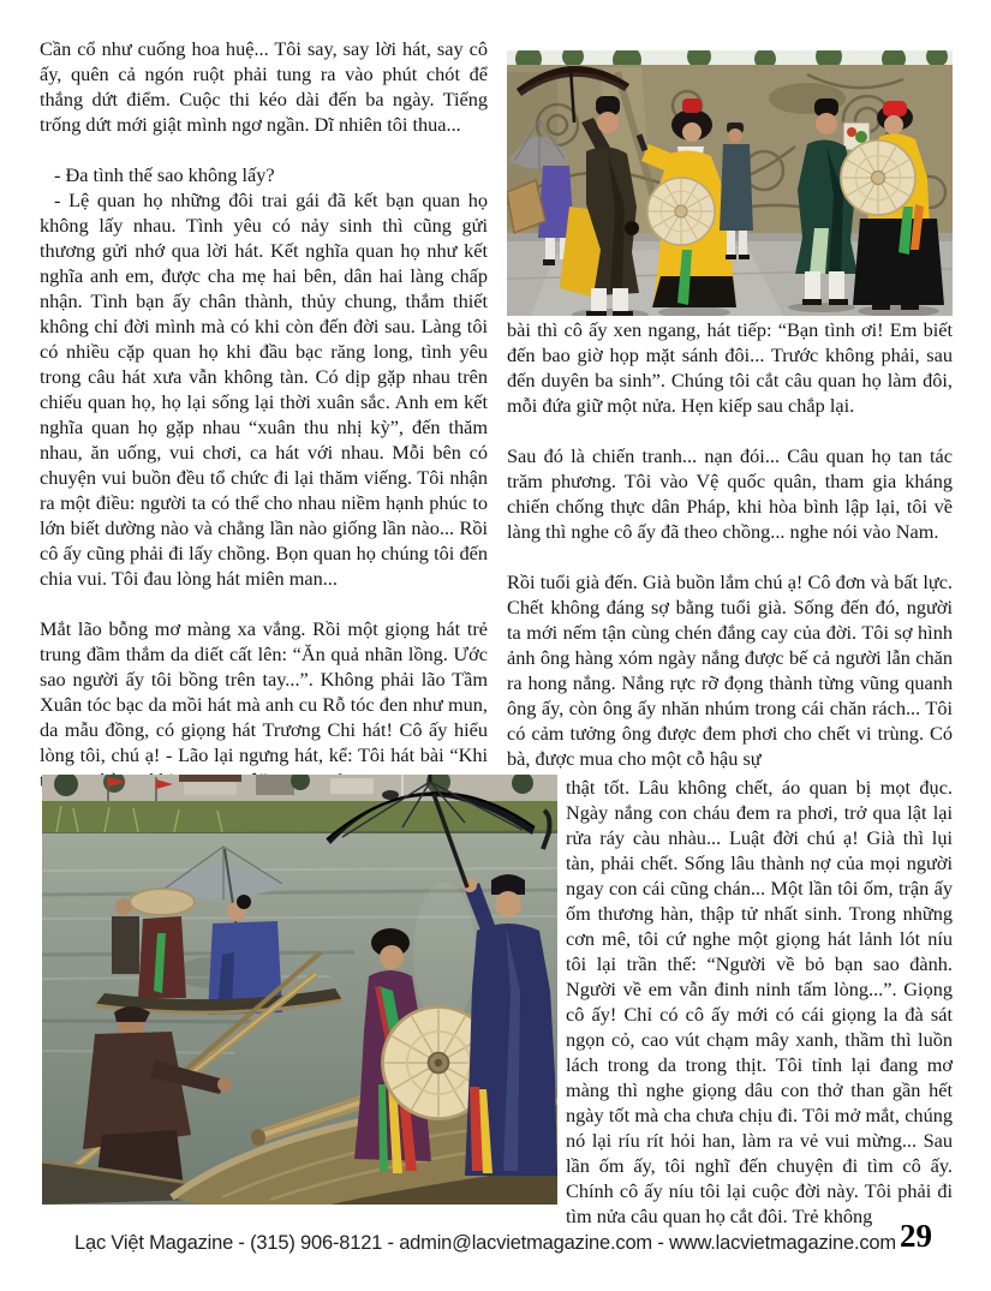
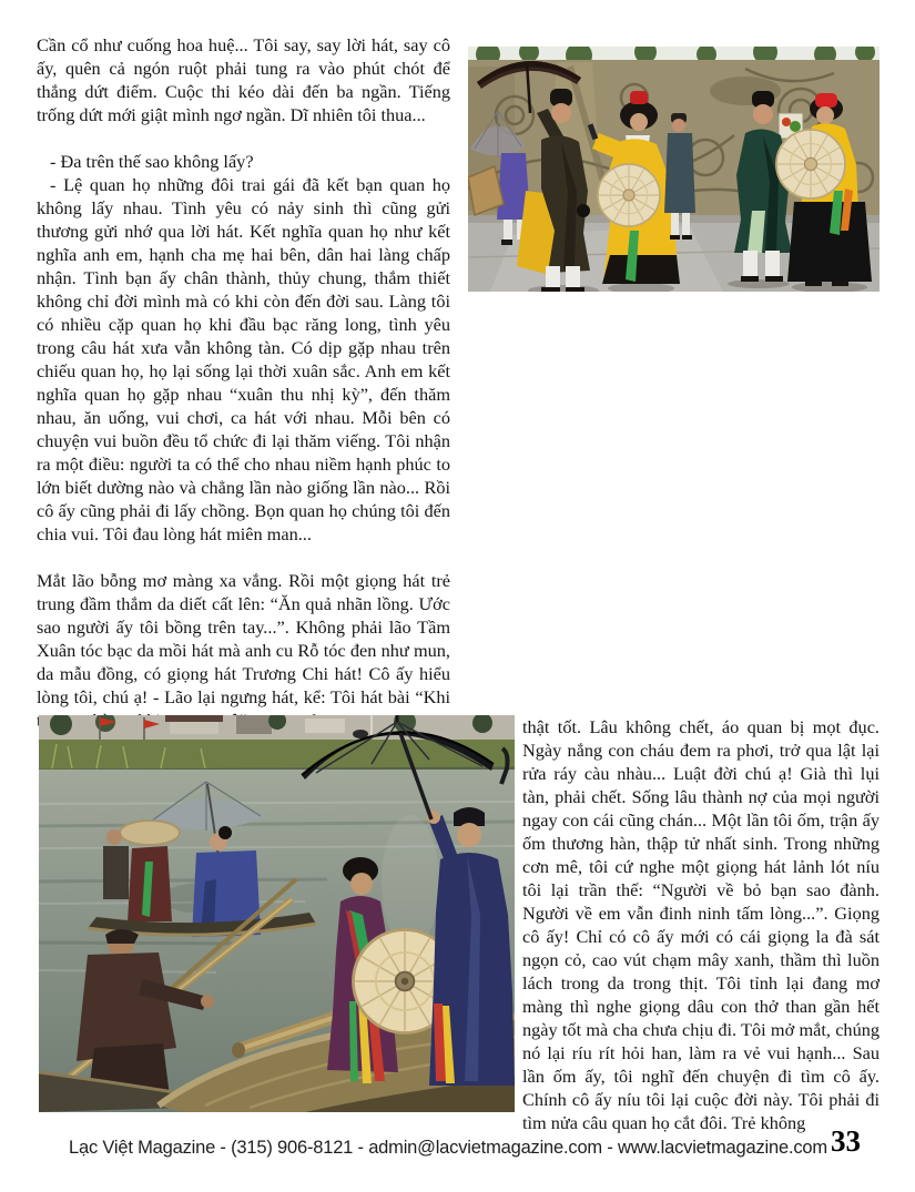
- Cần cổ như cuống hoa huệ... Tôi say, say lời hát, say cô ấy, quên cả ngón ruột phải tung ra vào phút chót để thắng dứt điểm. Cuộc thi kéo dài đến ba ngày. Tiếng trống dứt mới giật mình ngơ ngần. Dĩ nhiên tôi thua...
+ Cần cổ như cuống hoa huệ... Tôi say, say lời hát, say cô ấy, quên cả ngón ruột phải tung ra vào phút chót để thắng dứt điểm. Cuộc thi kéo dài đến ba ngần. Tiếng trống dứt mới giật mình ngơ ngần. Dĩ nhiên tôi thua...
- - Đa tình thế sao không lấy?
+ - Đa trên thế sao không lấy?
- - Lệ quan họ những đôi trai gái đã kết bạn quan họ không lấy nhau. Tình yêu có nảy sinh thì cũng gửi thương gửi nhớ qua lời hát. Kết nghĩa quan họ như kết nghĩa anh em, được cha mẹ hai bên, dân hai làng chấp nhận. Tình bạn ấy chân thành, thủy chung, thắm thiết không chỉ đời mình mà có khi còn đến đời sau. Làng tôi có nhiều cặp quan họ khi đầu bạc răng long, tình yêu trong câu hát xưa vẫn không tàn. Có dịp gặp nhau trên chiếu quan họ, họ lại sống lại thời xuân sắc. Anh em kết nghĩa quan họ gặp nhau “xuân thu nhị kỳ”, đến thăm nhau, ăn uống, vui chơi, ca hát với nhau. Mỗi bên có chuyện vui buồn đều tổ chức đi lại thăm viếng. Tôi nhận ra một điều: người ta có thể cho nhau niềm hạnh phúc to lớn biết dường nào và chẳng lần nào giống lần nào... Rồi cô ấy cũng phải đi lấy chồng. Bọn quan họ chúng tôi đến chia vui. Tôi đau lòng hát miên man...
+ - Lệ quan họ những đôi trai gái đã kết bạn quan họ không lấy nhau. Tình yêu có nảy sinh thì cũng gửi thương gửi nhớ qua lời hát. Kết nghĩa quan họ như kết nghĩa anh em, hạnh cha mẹ hai bên, dân hai làng chấp nhận. Tình bạn ấy chân thành, thủy chung, thắm thiết không chỉ đời mình mà có khi còn đến đời sau. Làng tôi có nhiều cặp quan họ khi đầu bạc răng long, tình yêu trong câu hát xưa vẫn không tàn. Có dịp gặp nhau trên chiếu quan họ, họ lại sống lại thời xuân sắc. Anh em kết nghĩa quan họ gặp nhau “xuân thu nhị kỳ”, đến thăm nhau, ăn uống, vui chơi, ca hát với nhau. Mỗi bên có chuyện vui buồn đều tổ chức đi lại thăm viếng. Tôi nhận ra một điều: người ta có thể cho nhau niềm hạnh phúc to lớn biết dường nào và chẳng lần nào giống lần nào... Rồi cô ấy cũng phải đi lấy chồng. Bọn quan họ chúng tôi đến chia vui. Tôi đau lòng hát miên man...
  Mắt lão bỗng mơ màng xa vắng. Rồi một giọng hát trẻ trung đầm thắm da diết cất lên: “Ăn quả nhãn lồng. Ước sao người ấy tôi bồng trên tay...”. Không phải lão Tầm Xuân tóc bạc da mồi hát mà anh cu Rỗ tóc đen như mun, da mẫu đồng, có giọng hát Trương Chi hát! Cô ấy hiểu lòng tôi, chú ạ! - Lão lại ngưng hát, kể: Tôi hát bài “Khi
- bài thì cô ấy xen ngang, hát tiếp: “Bạn tình ơi! Em biết đến bao giờ họp mặt sánh đôi... Trước không phải, sau đến duyên ba sinh”. Chúng tôi cắt câu quan họ làm đôi, mỗi đứa giữ một nửa. Hẹn kiếp sau chắp lại.
- Sau đó là chiến tranh... nạn đói... Câu quan họ tan tác trăm phương. Tôi vào Vệ quốc quân, tham gia kháng chiến chống thực dân Pháp, khi hòa bình lập lại, tôi về làng thì nghe cô ấy đã theo chồng... nghe nói vào Nam.
- Rồi tuổi già đến. Già buồn lắm chú ạ! Cô đơn và bất lực. Chết không đáng sợ bằng tuổi già. Sống đến đó, người ta mới nếm tận cùng chén đắng cay của đời. Tôi sợ hình ảnh ông hàng xóm ngày nắng được bế cả người lẫn chăn ra hong nắng. Nắng rực rỡ đọng thành từng vũng quanh ông ấy, còn ông ấy nhăn nhúm trong cái chăn rách... Tôi có cảm tưởng ông được đem phơi cho chết vi trùng. Có bà, được mua cho một cỗ hậu sự
- thật tốt. Lâu không chết, áo quan bị mọt đục. Ngày nắng con cháu đem ra phơi, trở qua lật lại rửa ráy càu nhàu... Luật đời chú ạ! Già thì lụi tàn, phải chết. Sống lâu thành nợ của mọi người ngay con cái cũng chán... Một lần tôi ốm, trận ấy ốm thương hàn, thập tử nhất sinh. Trong những cơn mê, tôi cứ nghe một giọng hát lảnh lót níu tôi lại trần thế: “Người về bỏ bạn sao đành. Người về em vẫn đinh ninh tấm lòng...”. Giọng cô ấy! Chỉ có cô ấy mới có cái giọng la đà sát ngọn cỏ, cao vút chạm mây xanh, thầm thì luồn lách trong da trong thịt. Tôi tỉnh lại đang mơ màng thì nghe giọng dâu con thở than gần hết ngày tốt mà cha chưa chịu đi. Tôi mở mắt, chúng nó lại ríu rít hỏi han, làm ra vẻ vui mừng... Sau lần ốm ấy, tôi nghĩ đến chuyện đi tìm cô ấy. Chính cô ấy níu tôi lại cuộc đời này. Tôi phải đi tìm nửa câu quan họ cắt đôi. Trẻ không
+ thật tốt. Lâu không chết, áo quan bị mọt đục. Ngày nắng con cháu đem ra phơi, trở qua lật lại rửa ráy càu nhàu... Luật đời chú ạ! Già thì lụi tàn, phải chết. Sống lâu thành nợ của mọi người ngay con cái cũng chán... Một lần tôi ốm, trận ấy ốm thương hàn, thập tử nhất sinh. Trong những cơn mê, tôi cứ nghe một giọng hát lảnh lót níu tôi lại trần thế: “Người về bỏ bạn sao đành. Người về em vẫn đinh ninh tấm lòng...”. Giọng cô ấy! Chỉ có cô ấy mới có cái giọng la đà sát ngọn cỏ, cao vút chạm mây xanh, thầm thì luồn lách trong da trong thịt. Tôi tỉnh lại đang mơ màng thì nghe giọng dâu con thở than gần hết ngày tốt mà cha chưa chịu đi. Tôi mở mắt, chúng nó lại ríu rít hỏi han, làm ra vẻ vui hạnh... Sau lần ốm ấy, tôi nghĩ đến chuyện đi tìm cô ấy. Chính cô ấy níu tôi lại cuộc đời này. Tôi phải đi tìm nửa câu quan họ cắt đôi. Trẻ không
  Lạc Việt Magazine - (315) 906-8121 - admin@lacvietmagazine.com - www.lacvietmagazine.com
- 29
+ 33
